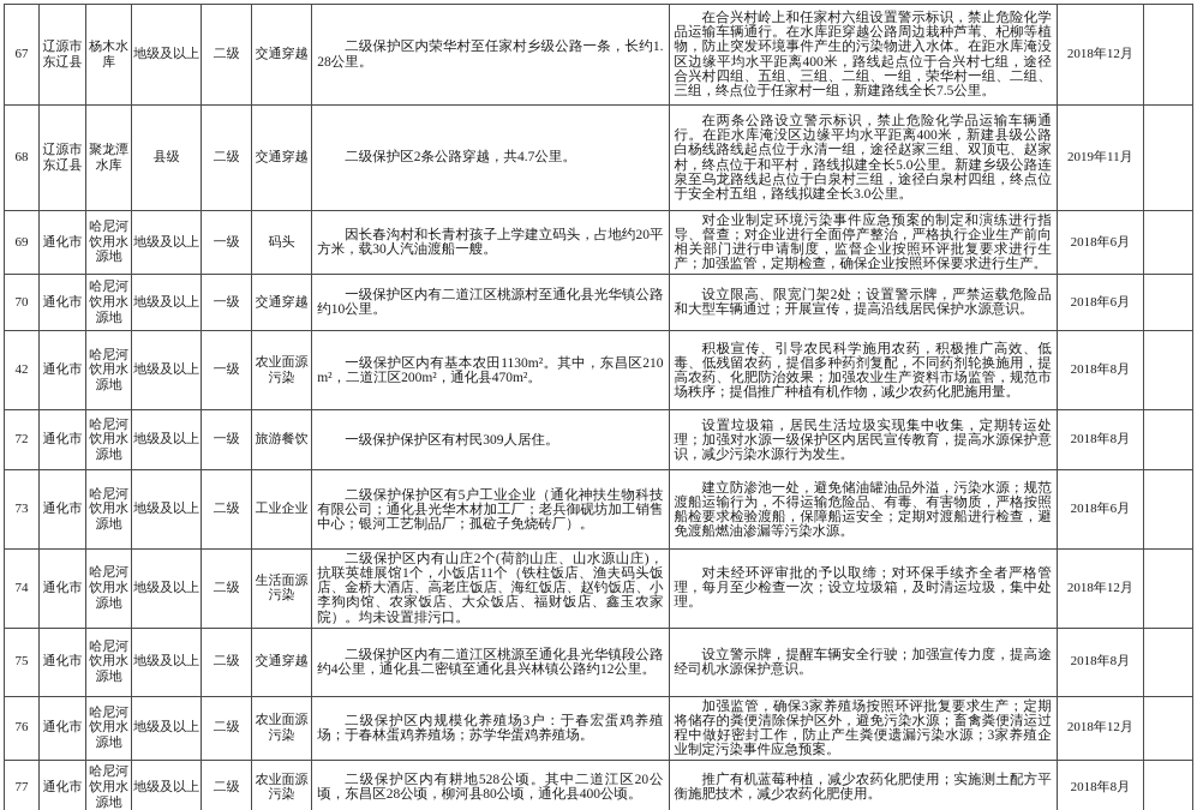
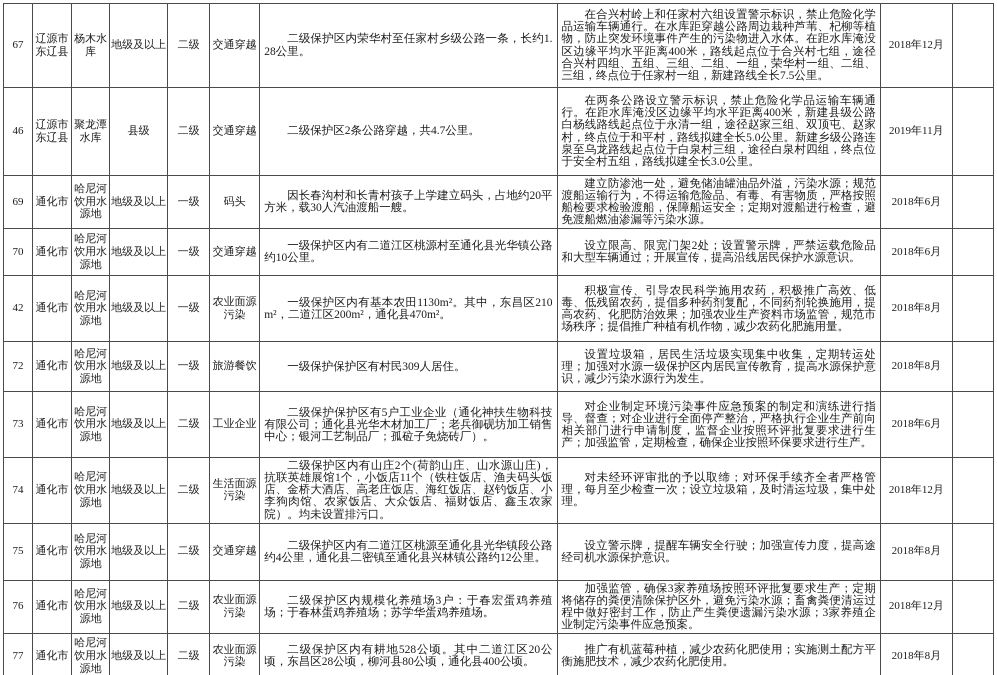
  67	辽源市东辽县	杨木水库	地级及以上	二级	交通穿越	二级保护区内荣华村至任家村乡级公路一条，长约1.28公里。	在合兴村岭上和任家村六组设置警示标识，禁止危险化学品运输车辆通行。在水库距穿越公路周边栽种芦苇、杞柳等植物，防止突发环境事件产生的污染物进入水体。在距水库淹没区边缘平均水平距离400米，路线起点位于合兴村七组，途径合兴村四组、五组、三组、二组、一组，荣华村一组、二组、三组，终点位于任家村一组，新建路线全长7.5公里。	2018年12月
- 68	辽源市东辽县	聚龙潭水库	县级	二级	交通穿越	二级保护区2条公路穿越，共4.7公里。	在两条公路设立警示标识，禁止危险化学品运输车辆通行。在距水库淹没区边缘平均水平距离400米，新建县级公路白杨线路线起点位于永清一组，途径赵家三组、双顶屯、赵家村，终点位于和平村，路线拟建全长5.0公里。新建乡级公路连泉至乌龙路线起点位于白泉村三组，途径白泉村四组，终点位于安全村五组，路线拟建全长3.0公里。	2019年11月
+ 46	辽源市东辽县	聚龙潭水库	县级	二级	交通穿越	二级保护区2条公路穿越，共4.7公里。	在两条公路设立警示标识，禁止危险化学品运输车辆通行。在距水库淹没区边缘平均水平距离400米，新建县级公路白杨线路线起点位于永清一组，途径赵家三组、双顶屯、赵家村，终点位于和平村，路线拟建全长5.0公里。新建乡级公路连泉至乌龙路线起点位于白泉村三组，途径白泉村四组，终点位于安全村五组，路线拟建全长3.0公里。	2019年11月
- 69	通化市	哈尼河饮用水源地	地级及以上	一级	码头	因长春沟村和长青村孩子上学建立码头，占地约20平方米，载30人汽油渡船一艘。	对企业制定环境污染事件应急预案的制定和演练进行指导、督查；对企业进行全面停产整治，严格执行企业生产前向相关部门进行申请制度，监督企业按照环评批复要求进行生产；加强监管，定期检查，确保企业按照环保要求进行生产。	2018年6月
+ 69	通化市	哈尼河饮用水源地	地级及以上	一级	码头	因长春沟村和长青村孩子上学建立码头，占地约20平方米，载30人汽油渡船一艘。	建立防渗池一处，避免储油罐油品外溢，污染水源；规范渡船运输行为，不得运输危险品、有毒、有害物质，严格按照船检要求检验渡船，保障船运安全；定期对渡船进行检查，避免渡船燃油渗漏等污染水源。	2018年6月
  70	通化市	哈尼河饮用水源地	地级及以上	一级	交通穿越	一级保护区内有二道江区桃源村至通化县光华镇公路约10公里。	设立限高、限宽门架2处；设置警示牌，严禁运载危险品和大型车辆通过；开展宣传，提高沿线居民保护水源意识。	2018年6月
  42	通化市	哈尼河饮用水源地	地级及以上	一级	农业面源污染	一级保护区内有基本农田1130m²。其中，东昌区210m²，二道江区200m²，通化县470m²。	积极宣传、引导农民科学施用农药，积极推广高效、低毒、低残留农药，提倡多种药剂复配，不同药剂轮换施用，提高农药、化肥防治效果；加强农业生产资料市场监管，规范市场秩序；提倡推广种植有机作物，减少农药化肥施用量。	2018年8月
  72	通化市	哈尼河饮用水源地	地级及以上	一级	旅游餐饮	一级保护保护区有村民309人居住。	设置垃圾箱，居民生活垃圾实现集中收集，定期转运处理；加强对水源一级保护区内居民宣传教育，提高水源保护意识，减少污染水源行为发生。	2018年8月
- 73	通化市	哈尼河饮用水源地	地级及以上	二级	工业企业	二级保护保护区有5户工业企业（通化神扶生物科技有限公司；通化县光华木材加工厂；老兵御砚坊加工销售中心；银河工艺制品厂；孤砬子免烧砖厂）。	建立防渗池一处，避免储油罐油品外溢，污染水源；规范渡船运输行为，不得运输危险品、有毒、有害物质，严格按照船检要求检验渡船，保障船运安全；定期对渡船进行检查，避免渡船燃油渗漏等污染水源。	2018年6月
+ 73	通化市	哈尼河饮用水源地	地级及以上	二级	工业企业	二级保护保护区有5户工业企业（通化神扶生物科技有限公司；通化县光华木材加工厂；老兵御砚坊加工销售中心；银河工艺制品厂；孤砬子免烧砖厂）。	对企业制定环境污染事件应急预案的制定和演练进行指导、督查；对企业进行全面停产整治，严格执行企业生产前向相关部门进行申请制度，监督企业按照环评批复要求进行生产；加强监管，定期检查，确保企业按照环保要求进行生产。	2018年6月
  74	通化市	哈尼河饮用水源地	地级及以上	二级	生活面源污染	二级保护区内有山庄2个(荷韵山庄、山水源山庄)，抗联英雄展馆1个，小饭店11个（铁柱饭店、渔夫码头饭店、金桥大酒店、高老庄饭店、海红饭店、赵钓饭店、小李狗肉馆、农家饭店、大众饭店、福财饭店、鑫玉农家院）。均未设置排污口。	对未经环评审批的予以取缔；对环保手续齐全者严格管理，每月至少检查一次；设立垃圾箱，及时清运垃圾，集中处理。	2018年12月
  75	通化市	哈尼河饮用水源地	地级及以上	二级	交通穿越	二级保护区内有二道江区桃源至通化县光华镇段公路约4公里，通化县二密镇至通化县兴林镇公路约12公里。	设立警示牌，提醒车辆安全行驶；加强宣传力度，提高途经司机水源保护意识。	2018年8月
  76	通化市	哈尼河饮用水源地	地级及以上	二级	农业面源污染	二级保护区内规模化养殖场3户：于春宏蛋鸡养殖场；于春林蛋鸡养殖场；苏学华蛋鸡养殖场。	加强监管，确保3家养殖场按照环评批复要求生产；定期将储存的粪便清除保护区外，避免污染水源；畜禽粪便清运过程中做好密封工作，防止产生粪便遗漏污染水源；3家养殖企业制定污染事件应急预案。	2018年12月
  77	通化市	哈尼河饮用水源地	地级及以上	二级	农业面源污染	二级保护区内有耕地528公顷。其中二道江区20公顷，东昌区28公顷，柳河县80公顷，通化县400公顷。	推广有机蓝莓种植，减少农药化肥使用；实施测土配方平衡施肥技术，减少农药化肥使用。	2018年8月
